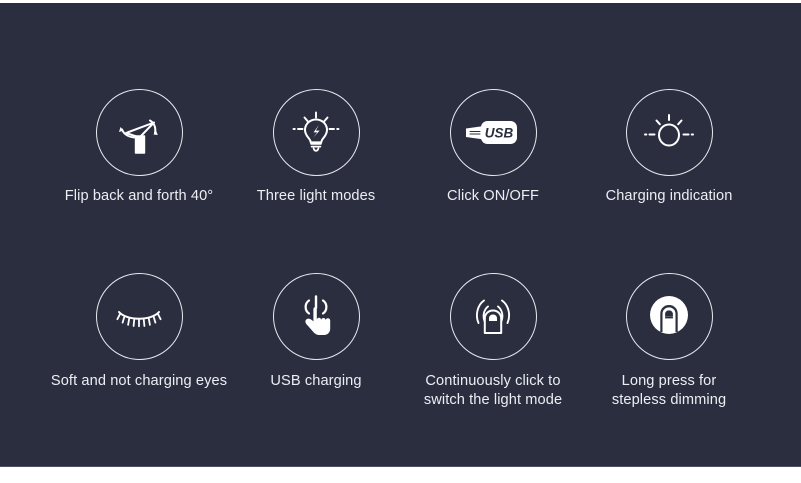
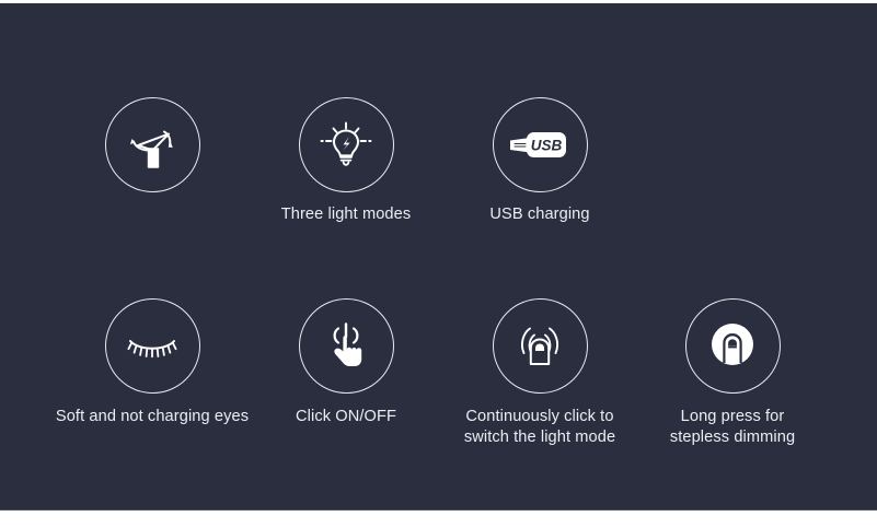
- Flip back and forth 40°
  Three light modes
  USB
- Click ON/OFF
+ USB charging
- Charging indication
  Soft and not charging eyes
- USB charging
+ Click ON/OFF
  Continuously click to
  switch the light mode
  Long press for
  stepless dimming
